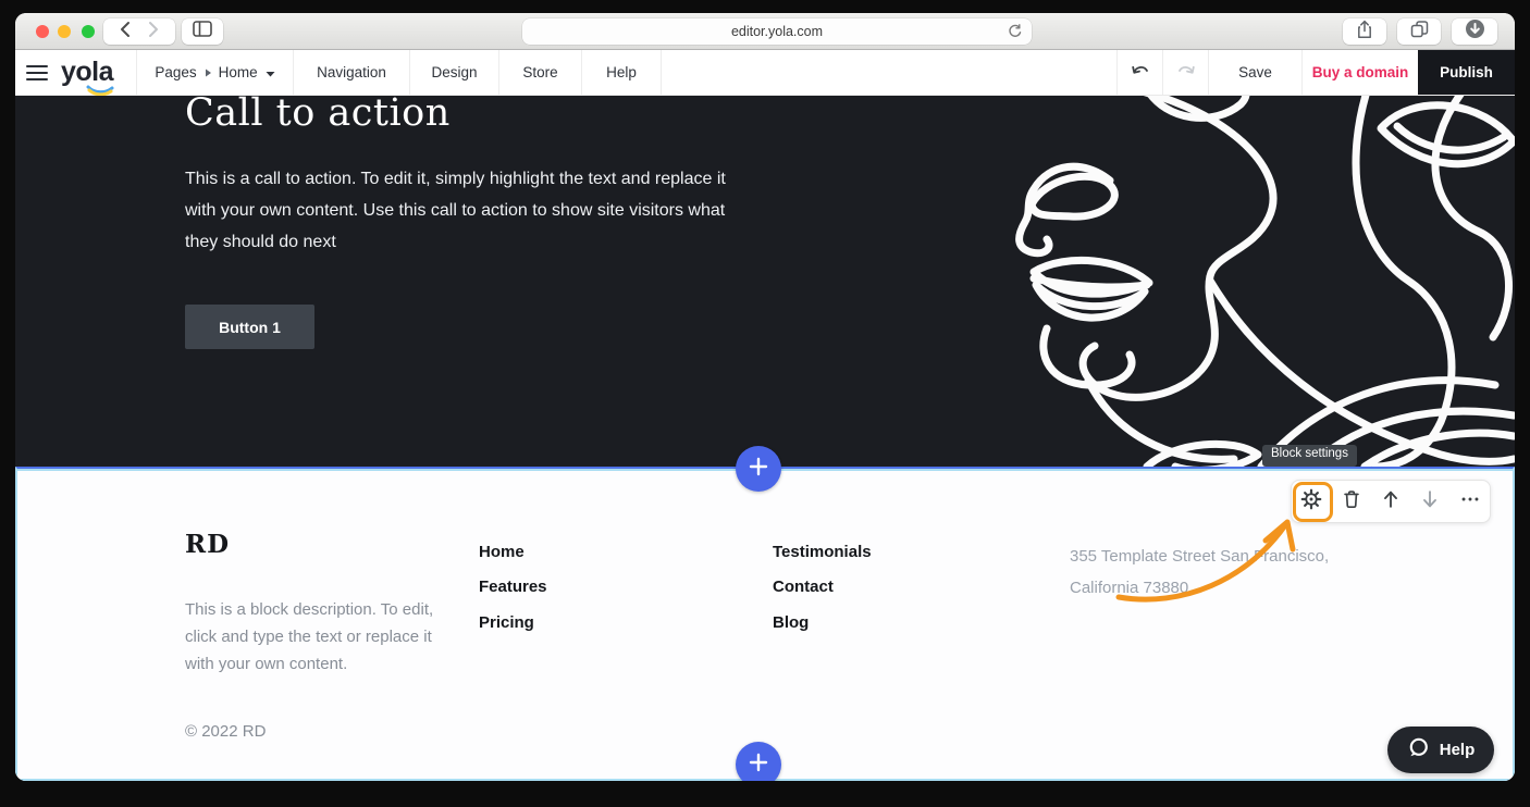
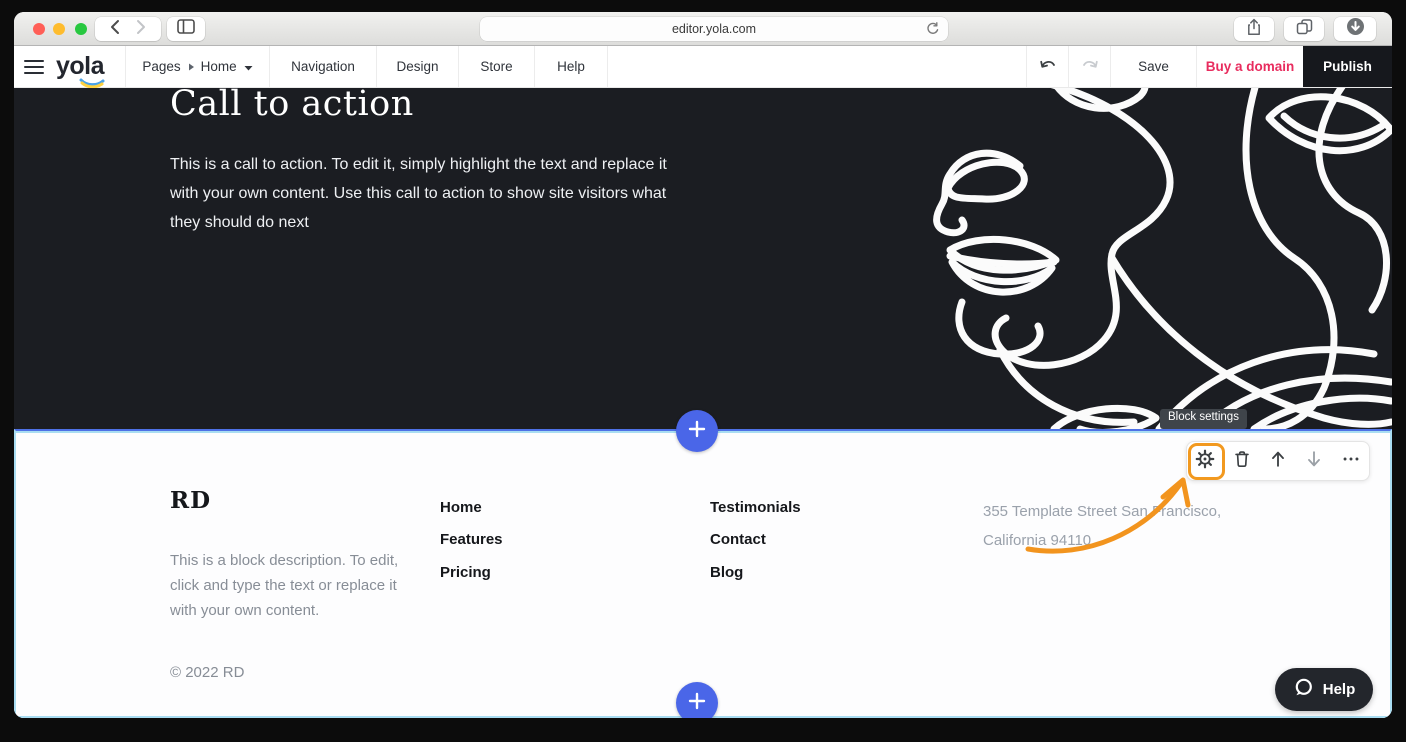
  editor.yola.com
  yola
  Pages
  Home
  Navigation
  Design
  Store
  Help
  Save
  Buy a domain
  Publish
  Call to action
  This is a call to action. To edit it, simply highlight the text and replace it with your own content. Use this call to action to show site visitors what they should do next
- Button 1
  Block settings
  RD
  This is a block description. To edit, click and type the text or replace it with your own content.
  © 2022 RD
  Home
  Features
  Pricing
  Testimonials
  Contact
  Blog
  355 Template Street Sanrancisco,
- California 73880
+ California 94110
  Help
